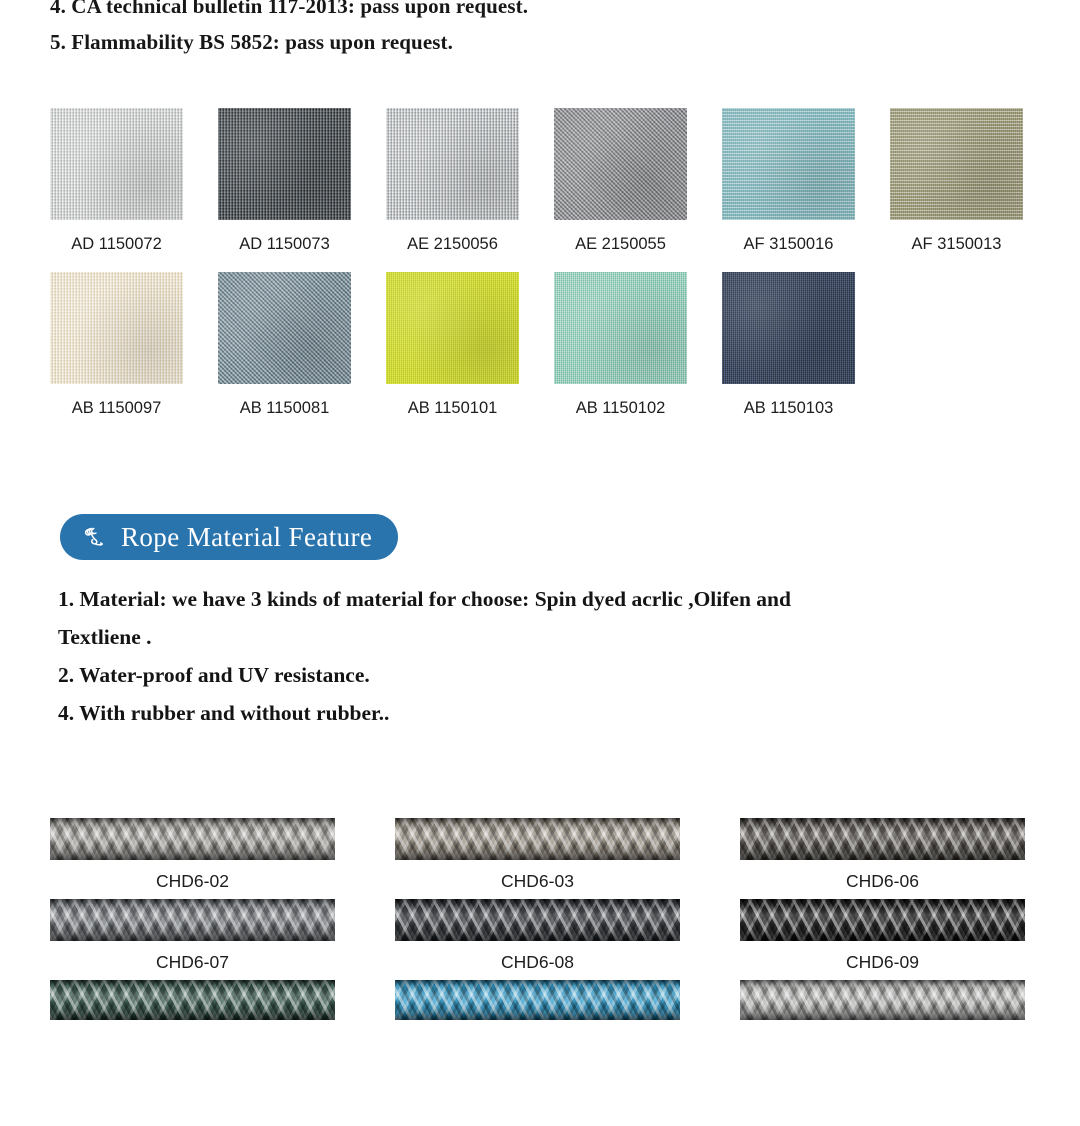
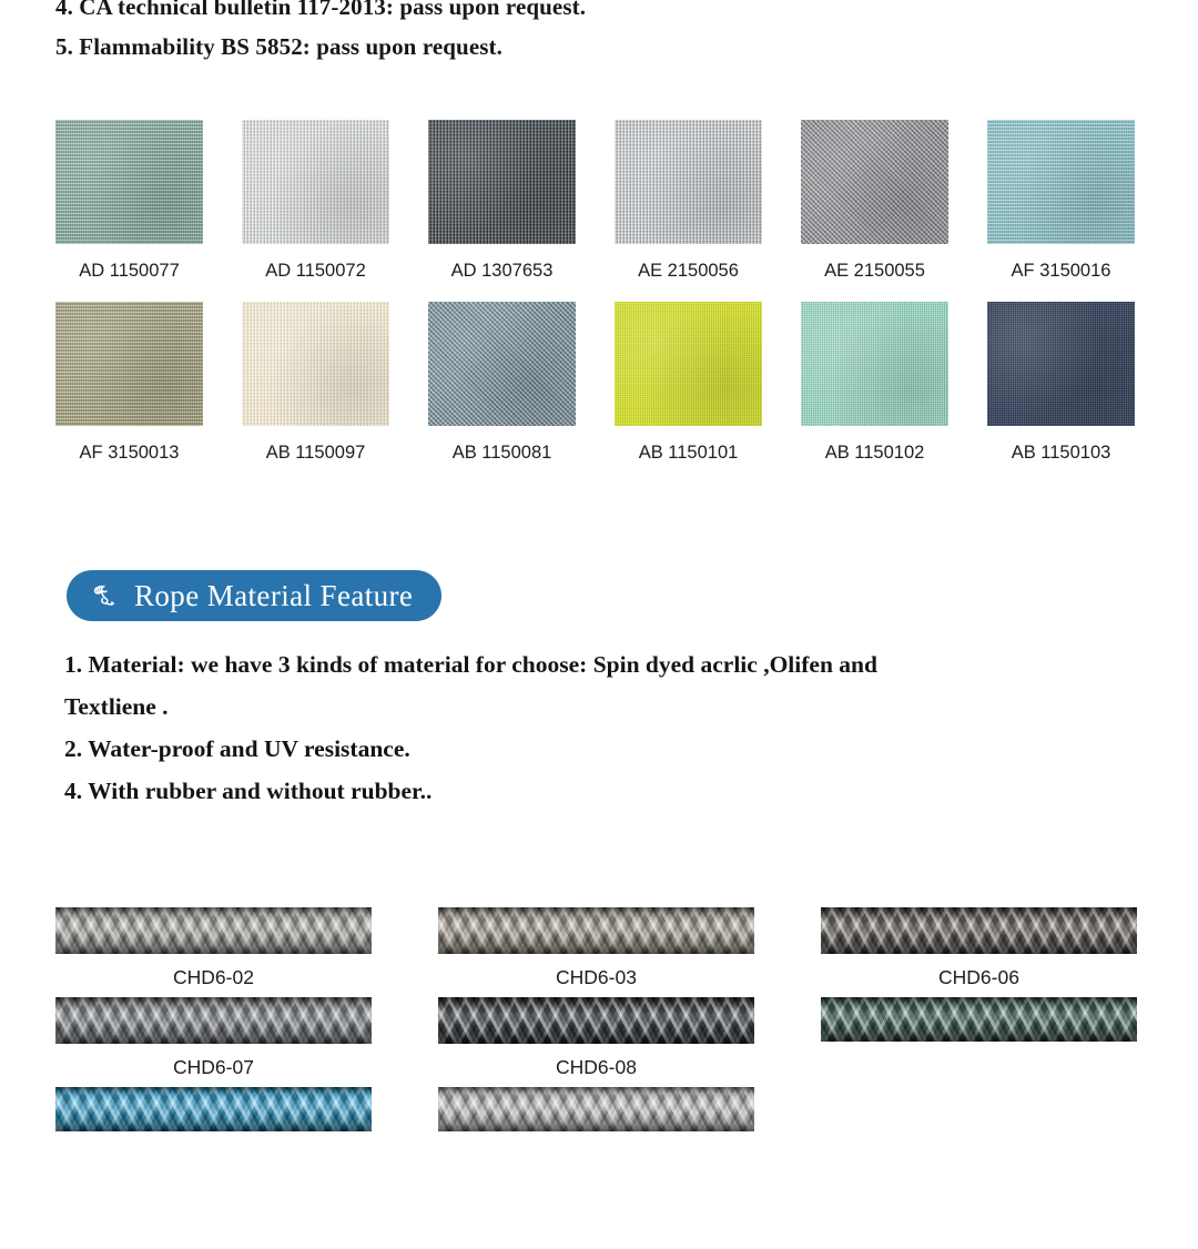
  4. CA technical bulletin 117-2013: pass upon request.
  5. Flammability BS 5852: pass upon request.
+ AD 1150077
  AD 1150072
- AD 1150073
+ AD 1307653
  AE 2150056
  AE 2150055
  AF 3150016
  AF 3150013
  AB 1150097
  AB 1150081
  AB 1150101
  AB 1150102
  AB 1150103
  Rope Material Feature
  1. Material: we have 3 kinds of material for choose: Spin dyed acrlic ,Olifen and
  Textliene .
  2. Water-proof and UV resistance.
  4. With rubber and without rubber..
  CHD6-02
  CHD6-03
  CHD6-06
  CHD6-07
  CHD6-08
- CHD6-09
